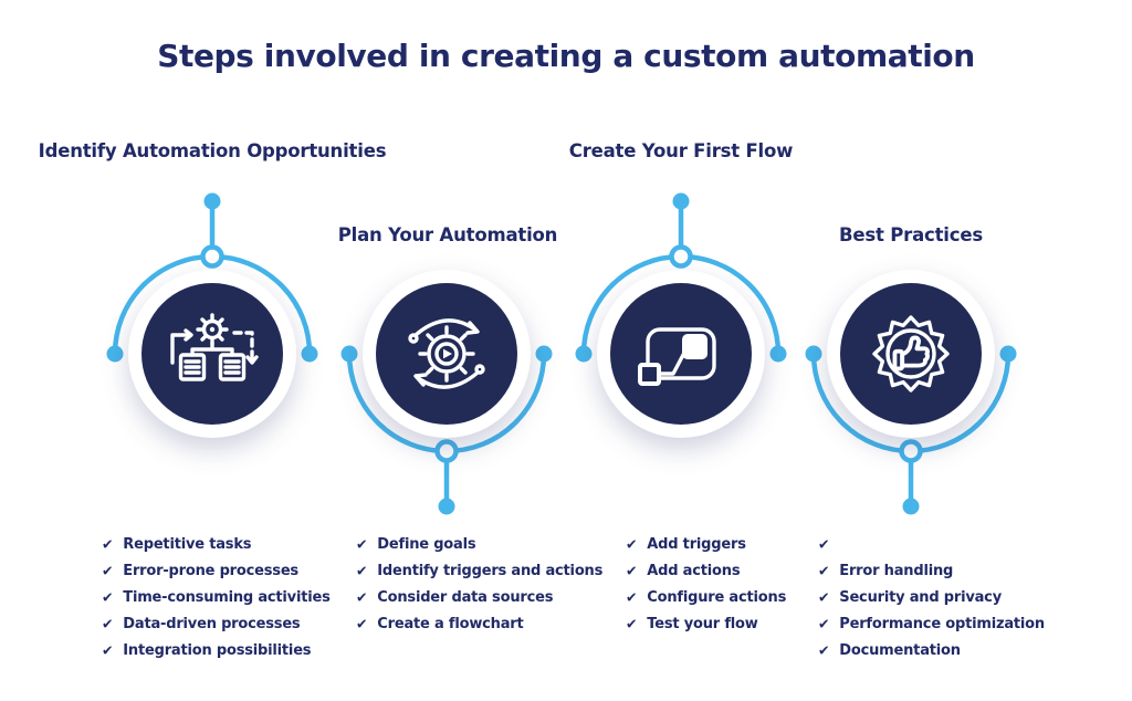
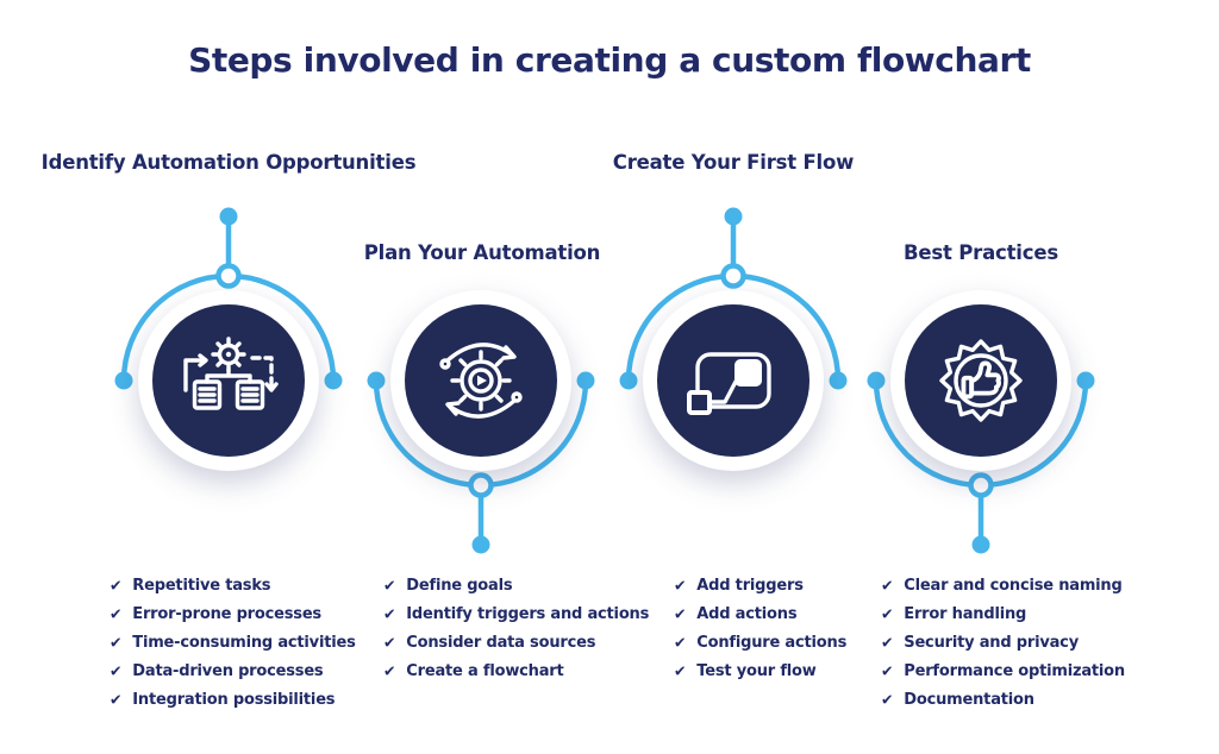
- Steps involved in creating a custom automation
+ Steps involved in creating a custom flowchart
  Identify Automation Opportunities
  Plan Your Automation
  Create Your First Flow
  Best Practices
  ✔
  Repetitive tasks
  ✔
  Error-prone processes
  ✔
  Time-consuming activities
  ✔
  Data-driven processes
  ✔
  Integration possibilities
  ✔
  Define goals
  ✔
  Identify triggers and actions
  ✔
  Consider data sources
  ✔
  Create a flowchart
  ✔
  Add triggers
  ✔
  Add actions
  ✔
  Configure actions
  ✔
  Test your flow
  ✔
+ Clear and concise naming
  ✔
  Error handling
  ✔
  Security and privacy
  ✔
  Performance optimization
  ✔
  Documentation
